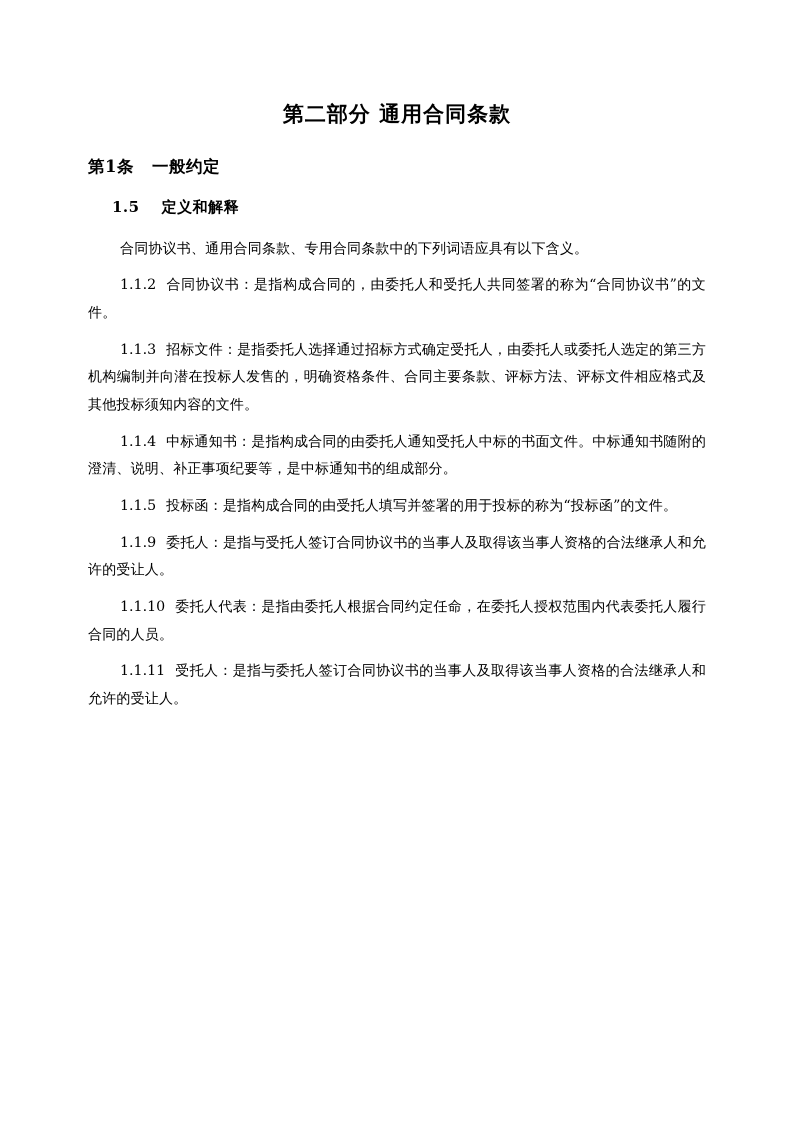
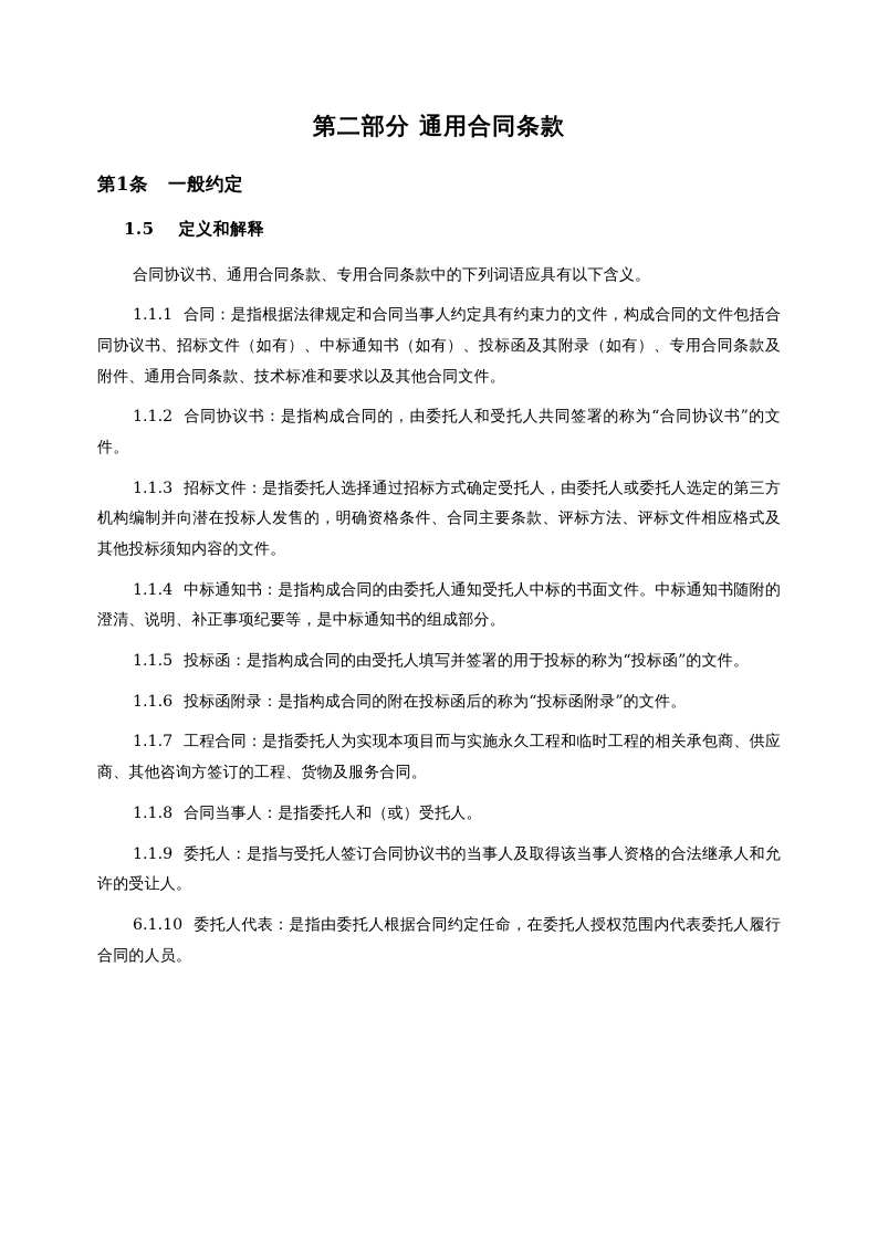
  第二部分 通用合同条款
  第1条 一般约定
  1.5 定义和解释
  合同协议书、通用合同条款、专用合同条款中的下列词语应具有以下含义。
+ 1.1.1 合同：是指根据法律规定和合同当事人约定具有约束力的文件，构成合同的文件包括合同协议书、招标文件（如有）、中标通知书（如有）、投标函及其附录（如有）、专用合同条款及附件、通用合同条款、技术标准和要求以及其他合同文件。
  1.1.2 合同协议书：是指构成合同的，由委托人和受托人共同签署的称为“合同协议书”的文件。
  1.1.3 招标文件：是指委托人选择通过招标方式确定受托人，由委托人或委托人选定的第三方机构编制并向潜在投标人发售的，明确资格条件、合同主要条款、评标方法、评标文件相应格式及其他投标须知内容的文件。
  1.1.4 中标通知书：是指构成合同的由委托人通知受托人中标的书面文件。中标通知书随附的澄清、说明、补正事项纪要等，是中标通知书的组成部分。
  1.1.5 投标函：是指构成合同的由受托人填写并签署的用于投标的称为“投标函”的文件。
+ 1.1.6 投标函附录：是指构成合同的附在投标函后的称为“投标函附录”的文件。
+ 1.1.7 工程合同：是指委托人为实现本项目而与实施永久工程和临时工程的相关承包商、供应商、其他咨询方签订的工程、货物及服务合同。
+ 1.1.8 合同当事人：是指委托人和（或）受托人。
  1.1.9 委托人：是指与受托人签订合同协议书的当事人及取得该当事人资格的合法继承人和允许的受让人。
- 1.1.10 委托人代表：是指由委托人根据合同约定任命，在委托人授权范围内代表委托人履行合同的人员。
+ 6.1.10 委托人代表：是指由委托人根据合同约定任命，在委托人授权范围内代表委托人履行合同的人员。
- 1.1.11 受托人：是指与委托人签订合同协议书的当事人及取得该当事人资格的合法继承人和允许的受让人。
